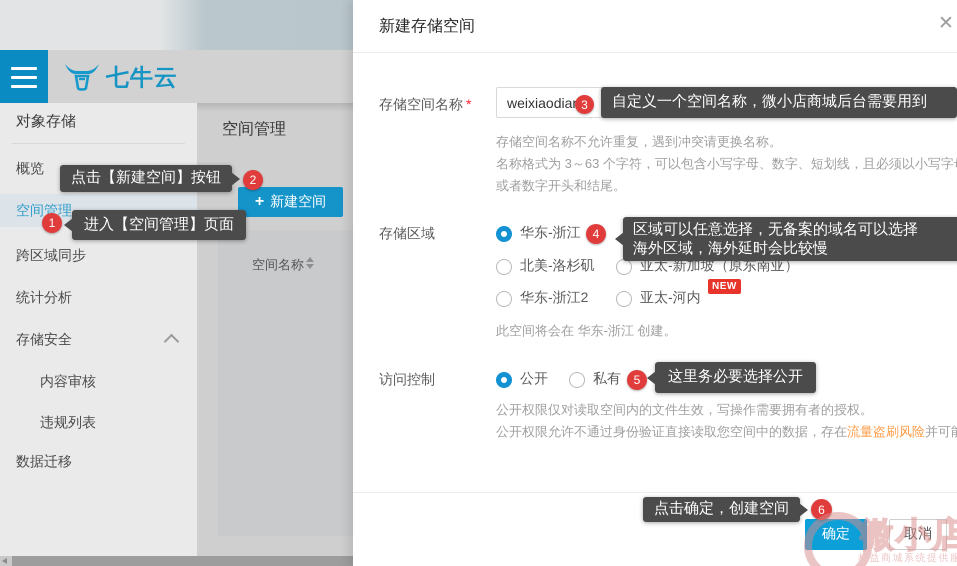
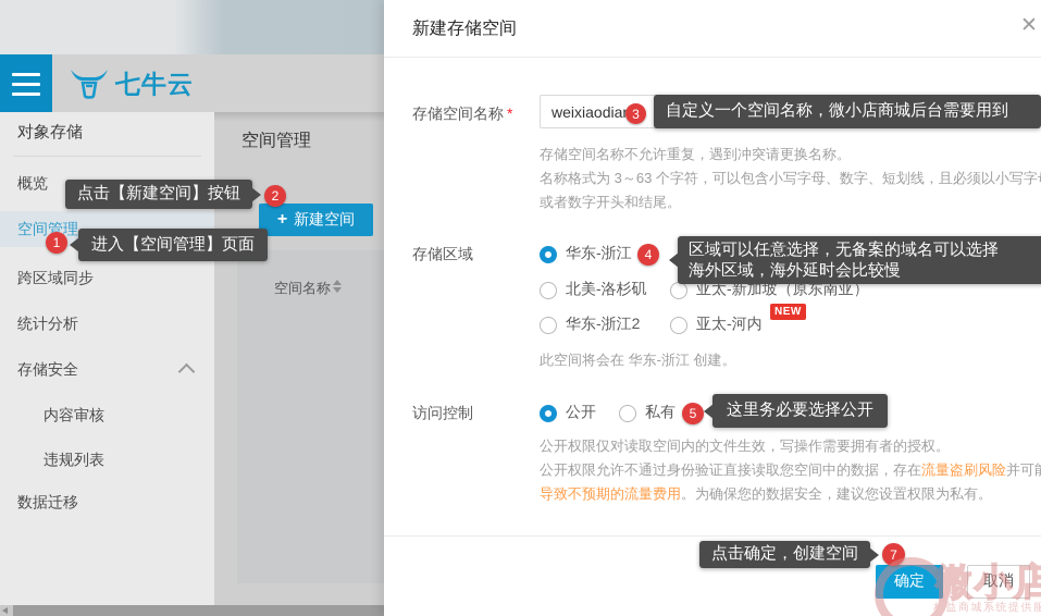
  七牛云
  对象存储
  概览
  空间管理
  跨区域同步
  统计分析
  存储安全
  内容审核
  违规列表
  数据迁移
  空间管理
  +
  新建空间
  空间名称
  新建存储空间
  ✕
  存储空间名称 *
  weixiaodia
  存储空间名称不允许重复，遇到冲突请更换名称。
  名称格式为 3～63 个字符，可以包含小写字母、数字、短划线，且必须以小写字
  或者数字开头和结尾。
  存储区域
  华东-浙江
  北美-洛杉矶
  亚太-新加坡（原东南亚）
  华东-浙江2
  亚太-河内
  NEW
  此空间将会在 华东-浙江 创建。
  访问控制
  公开
  私有
  公开权限仅对读取空间内的文件生效，写操作需要拥有者的授权。
  公开权限允许不通过身份验证直接读取您空间中的数据，存在流量盗刷风险并可
+ 导致不预期的流量费用。为确保您的数据安全，建议您设置权限为私有。
  确定
  取消
  点击【新建空间】按钮
  2
  1
  进入【空间管理】页面
  3
  自定义一个空间名称，微小店商城后台需要用到
  4
  区域可以任意选择，无备案的域名可以选择
  海外区域，海外延时会比较慢
  5
  这里务必要选择公开
  点击确定，创建空间
- 6
+ 7
  微小店
  权益商城系统提供服
